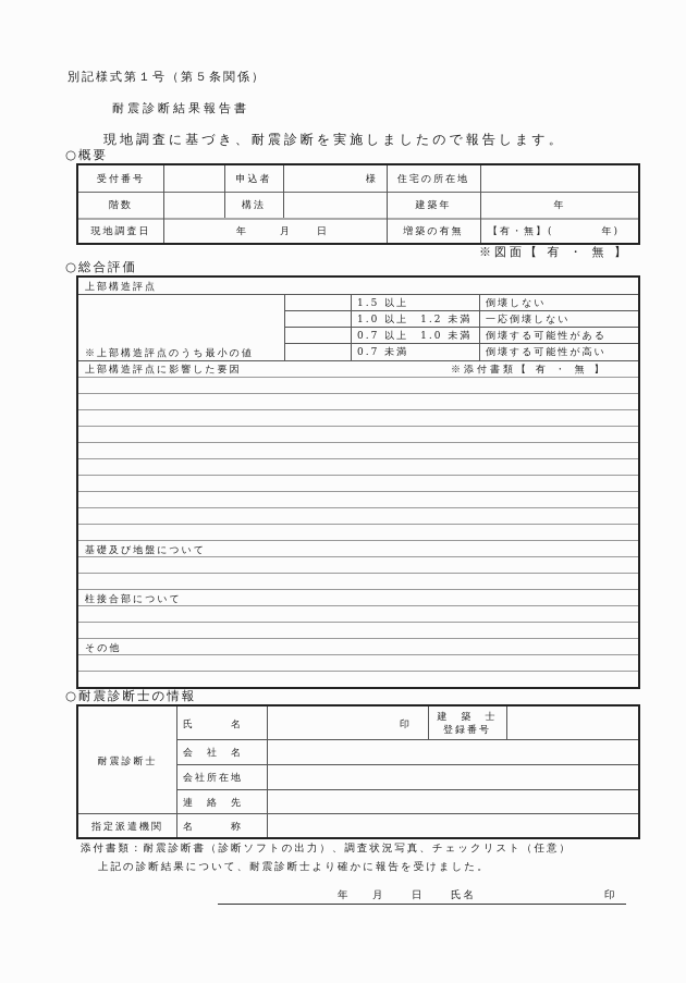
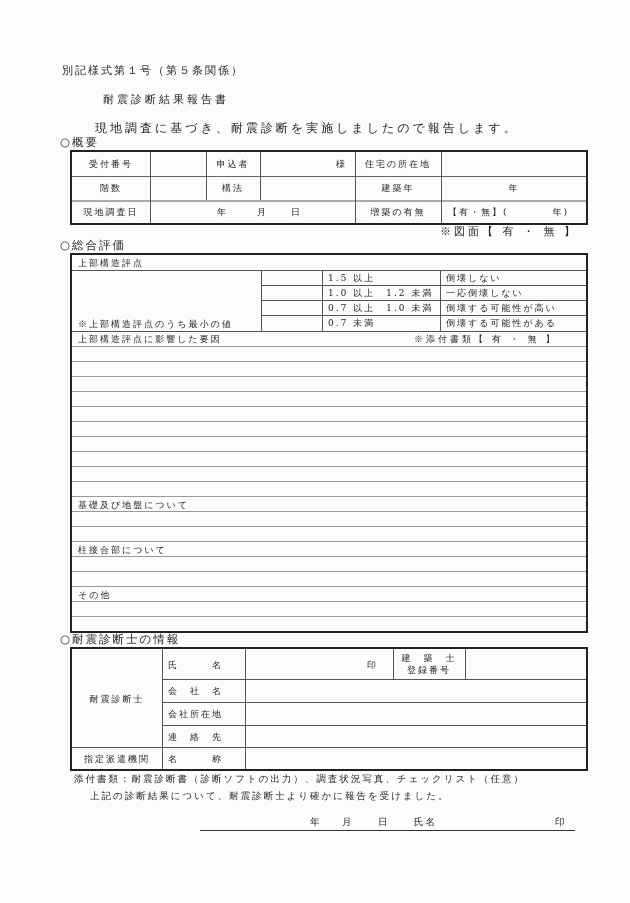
  別記様式第１号（第５条関係）
  耐震診断結果報告書
  現地調査に基づき、耐震診断を実施しましたので報告します。
  ○概要
  受付番号
  申込者
  様
  住宅の所在地
  階数
  構法
  建築年
  年
  現地調査日
  年
  月
  日
  増築の有無
  【有・無】( 年)
  ※図面【 有 ・ 無 】
  ○総合評価
  上部構造評点
  ※上部構造評点のうち最小の値
  1.5 以上
  倒壊しない
  1.0 以上 1.2 未満
  一応倒壊しない
  0.7 以上 1.0 未満
- 倒壊する可能性がある
+ 倒壊する可能性が高い
  0.7 未満
- 倒壊する可能性が高い
+ 倒壊する可能性がある
  上部構造評点に影響した要因
  ※添付書類【 有 ・ 無 】
  基礎及び地盤について
  柱接合部について
  その他
  ○耐震診断士の情報
  耐震診断士
  氏 名
  印
  建 築 士
  登録番号
  会 社 名
  会社所在地
  連 絡 先
  指定派遣機関
  名 称
  添付書類：耐震診断書（診断ソフトの出力）、調査状況写真、チェックリスト（任意）
  上記の診断結果について、耐震診断士より確かに報告を受けました。
  年
  月
  日
  氏名
  印
